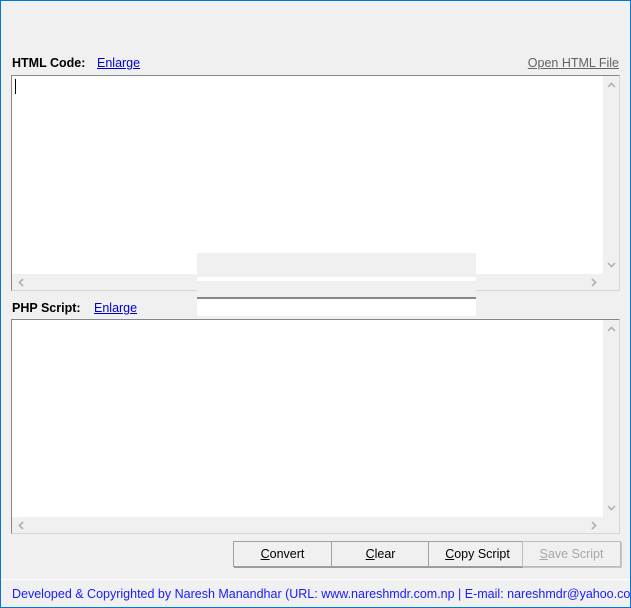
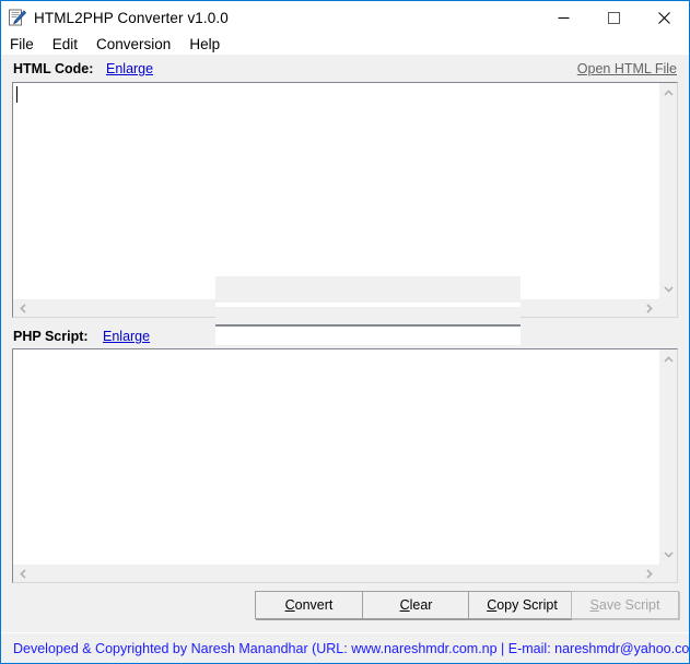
+ HTML2PHP Converter v1.0.0
+ File
+ Edit
+ Conversion
+ Help
  HTML Code:
  Enlarge
  Open HTML File
  PHP Script:
  Enlarge
  C
  onvert
  C
  lear
  C
  opy Script
  S
  ave Script
  Developed & Copyrighted by Naresh Manandhar (URL: www.nareshmdr.com.np | E-mail: nareshmdr@yahoo.co
